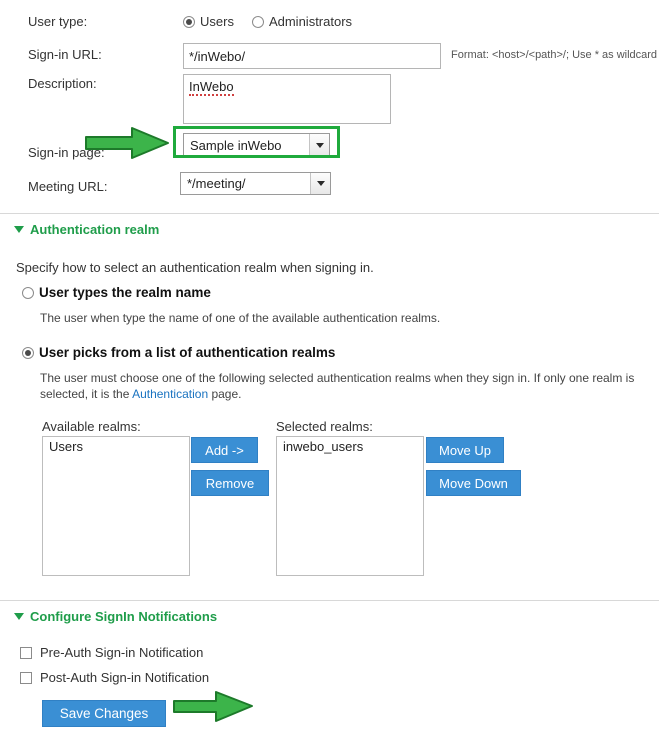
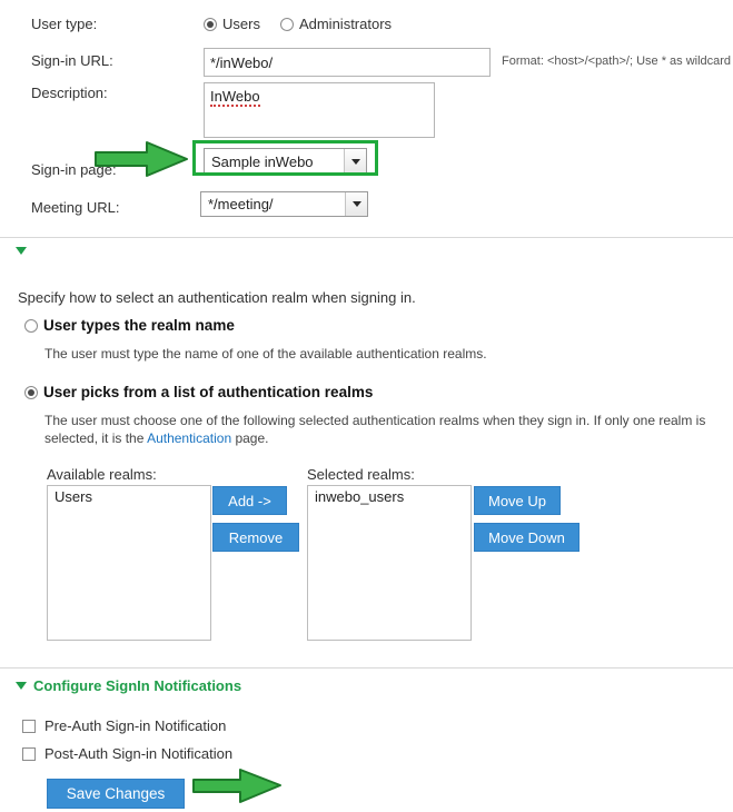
  User type:
  Users
  Administrators
  Sign-in URL:
  */inWebo/
  Format: <host>/<path>/; Use * as wildcard
  Description:
  InWebo
  Sign-in page:
  Sample inWebo
  Meeting URL:
  */meeting/
- Authentication realm
  Specify how to select an authentication realm when signing in.
  User types the realm name
- The user when type the name of one of the available authentication realms.
+ The user must type the name of one of the available authentication realms.
  User picks from a list of authentication realms
  The user must choose one of the following selected authentication realms when they sign in. If only one realm is selected, it is the Authentication page.
  Available realms:
  Users
  Selected realms:
  inwebo_users
  Add ->
  Remove
  Move Up
  Move Down
  Configure SignIn Notifications
  Pre-Auth Sign-in Notification
  Post-Auth Sign-in Notification
  Save Changes
